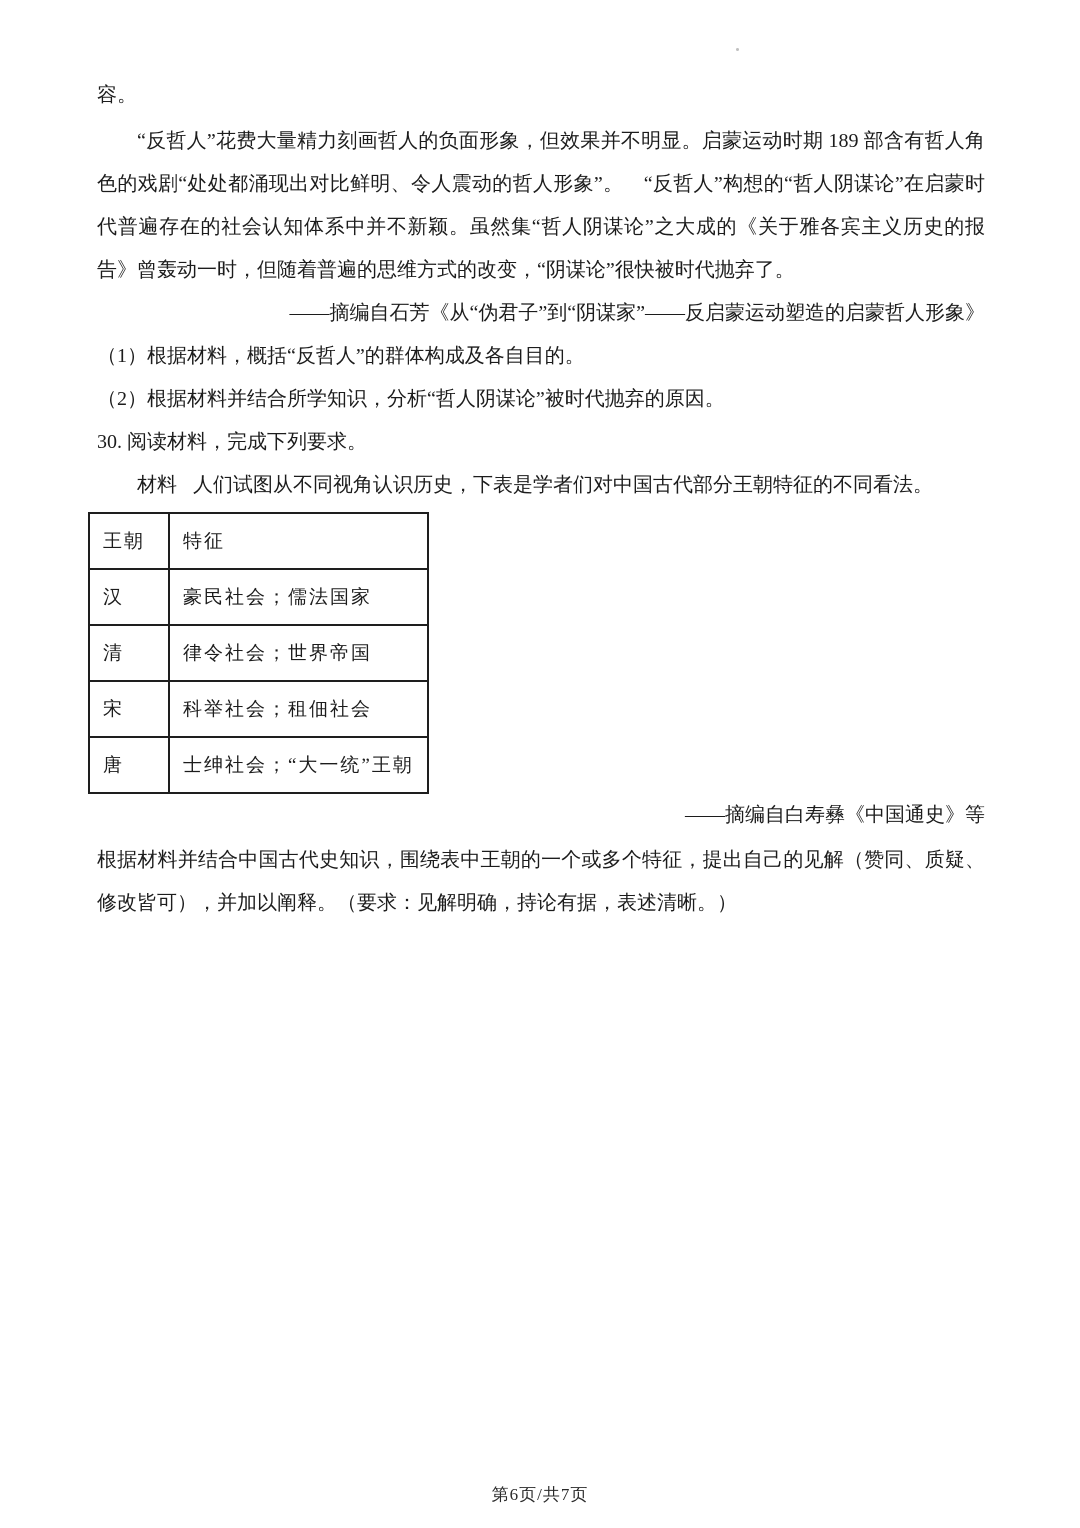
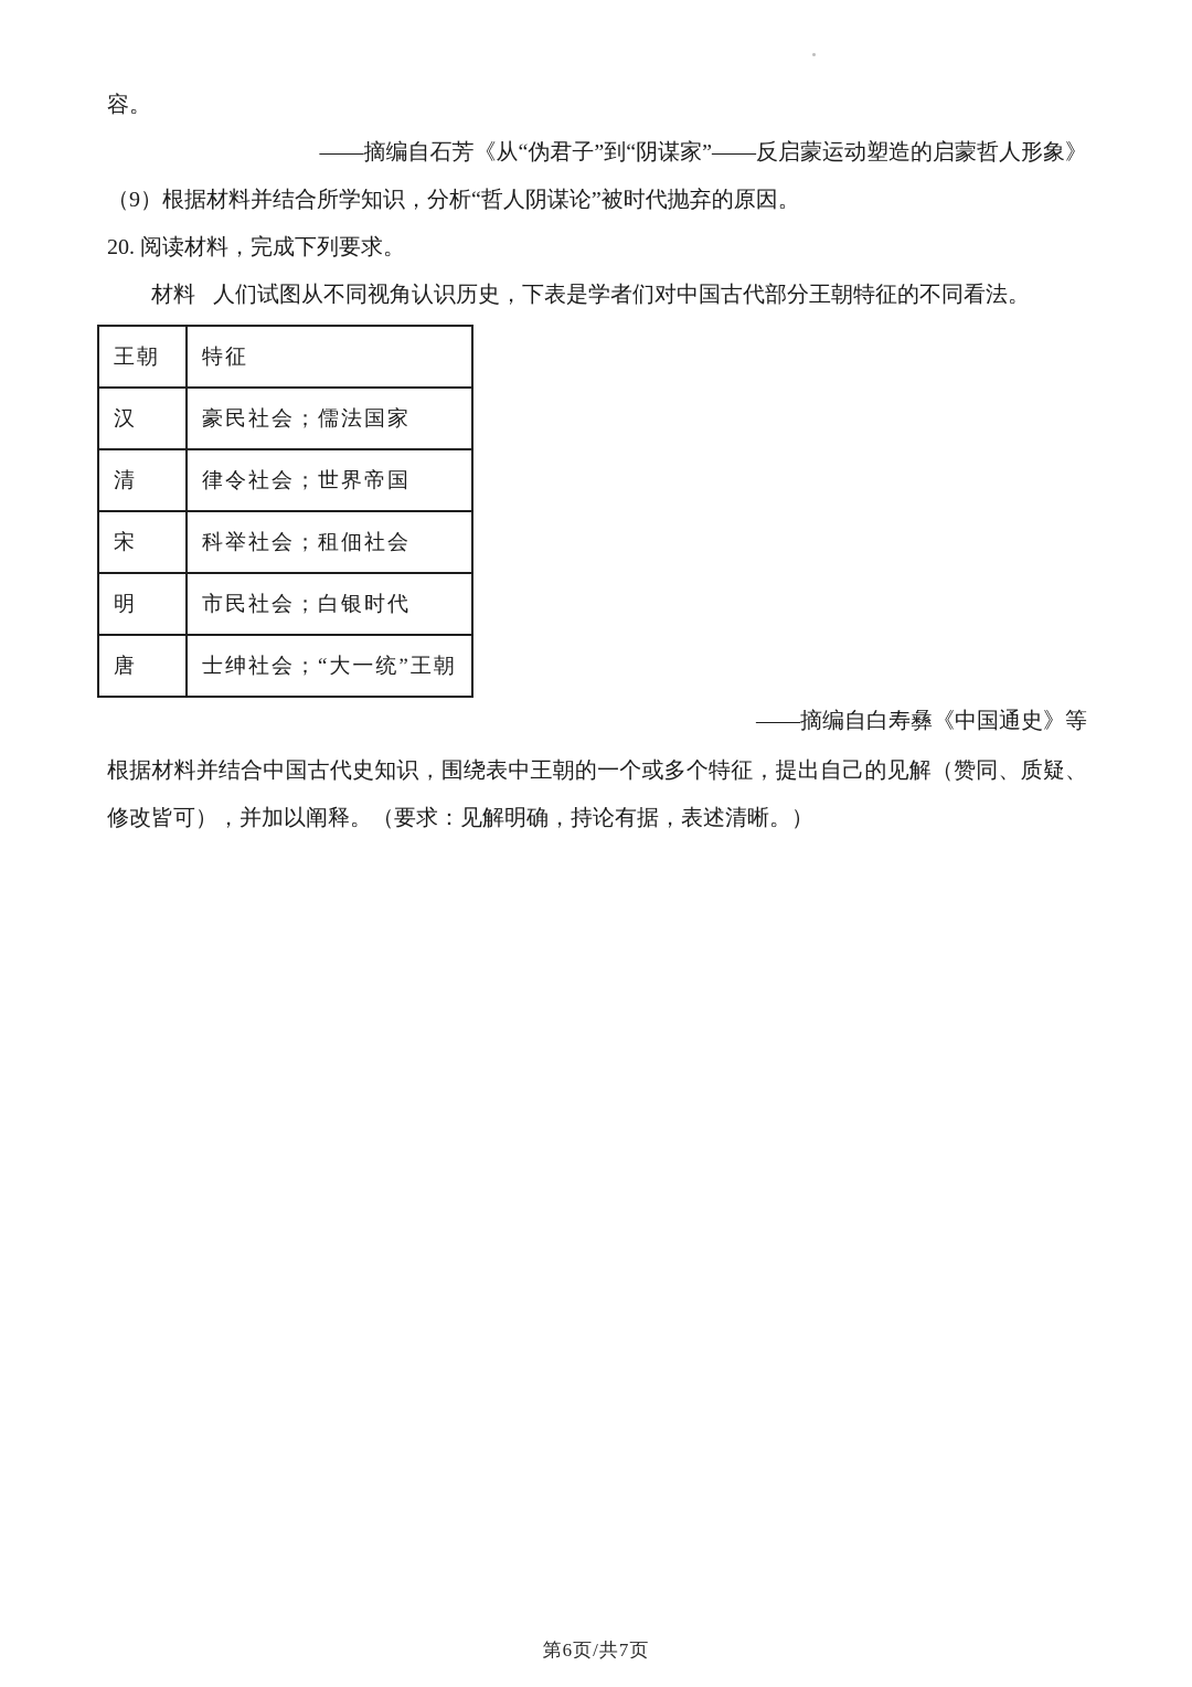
  容。
- “反哲人”花费大量精力刻画哲人的负面形象，但效果并不明显。启蒙运动时期 189 部含有哲人角色的戏剧“处处都涌现出对比鲜明、令人震动的哲人形象”。 “反哲人”构想的“哲人阴谋论”在启蒙时代普遍存在的社会认知体系中并不新颖。虽然集“哲人阴谋论”之大成的《关于雅各宾主义历史的报告》曾轰动一时，但随着普遍的思维方式的改变，“阴谋论”很快被时代抛弃了。
  ——摘编自石芳《从“伪君子”到“阴谋家”——反启蒙运动塑造的启蒙哲人形象》
- （1）根据材料，概括“反哲人”的群体构成及各自目的。
- （2）根据材料并结合所学知识，分析“哲人阴谋论”被时代抛弃的原因。
+ （9）根据材料并结合所学知识，分析“哲人阴谋论”被时代抛弃的原因。
- 30. 阅读材料，完成下列要求。
+ 20. 阅读材料，完成下列要求。
  材料 人们试图从不同视角认识历史，下表是学者们对中国古代部分王朝特征的不同看法。
  王朝	特征
  汉	豪民社会；儒法国家
  清	律令社会；世界帝国
  宋	科举社会；租佃社会
+ 明	市民社会；白银时代
  唐	士绅社会；“大一统”王朝
  ——摘编自白寿彝《中国通史》等
  根据材料并结合中国古代史知识，围绕表中王朝的一个或多个特征，提出自己的见解（赞同、质疑、修改皆可），并加以阐释。（要求：见解明确，持论有据，表述清晰。）
  第6页/共7页
